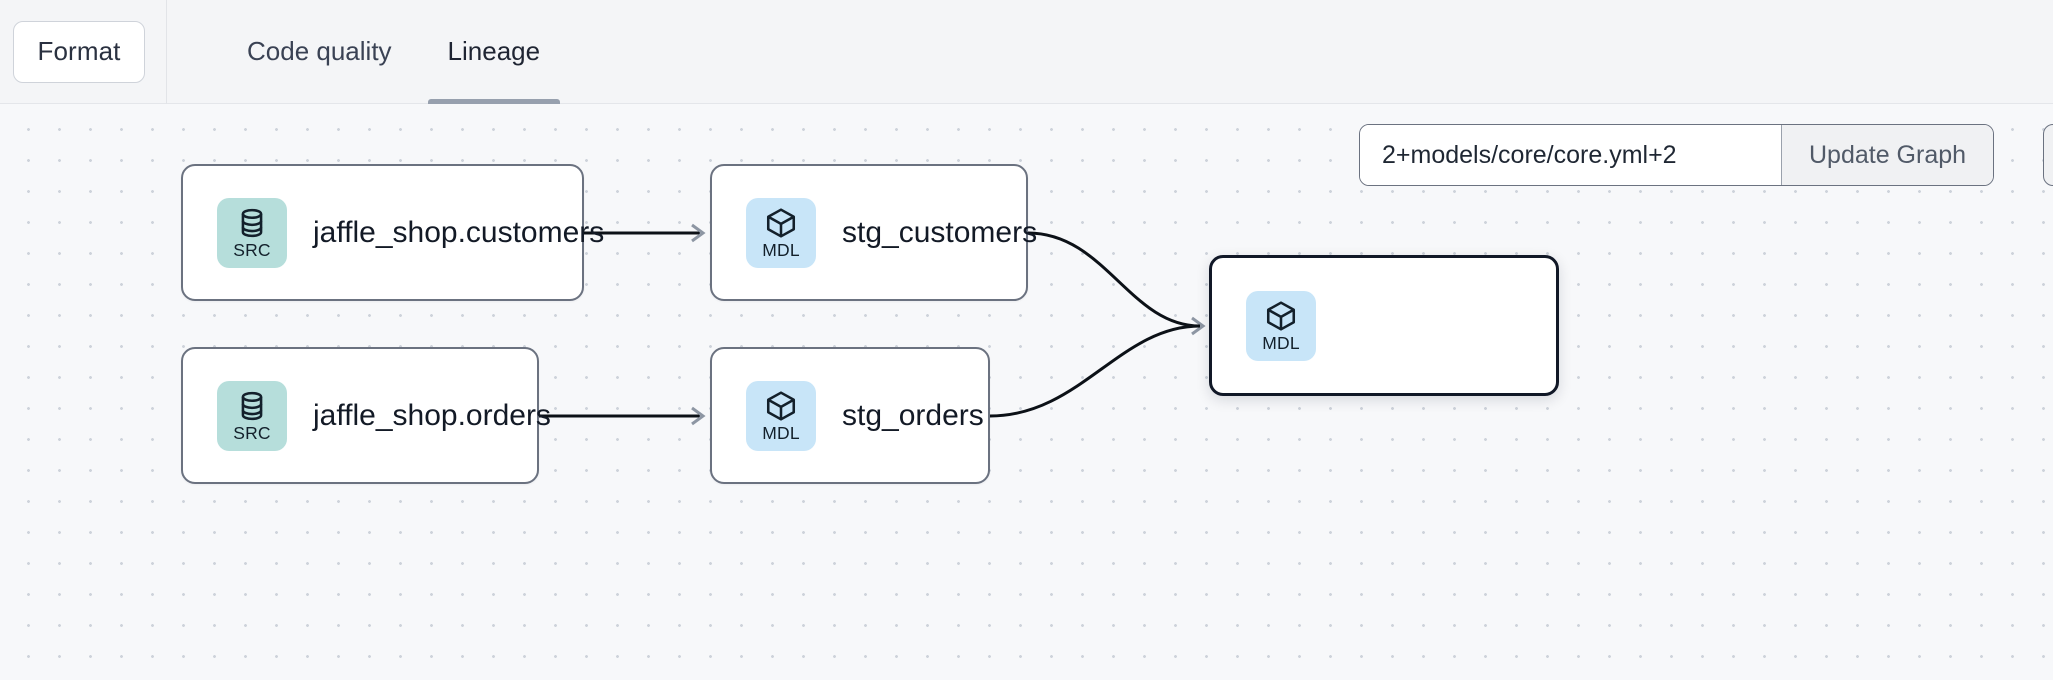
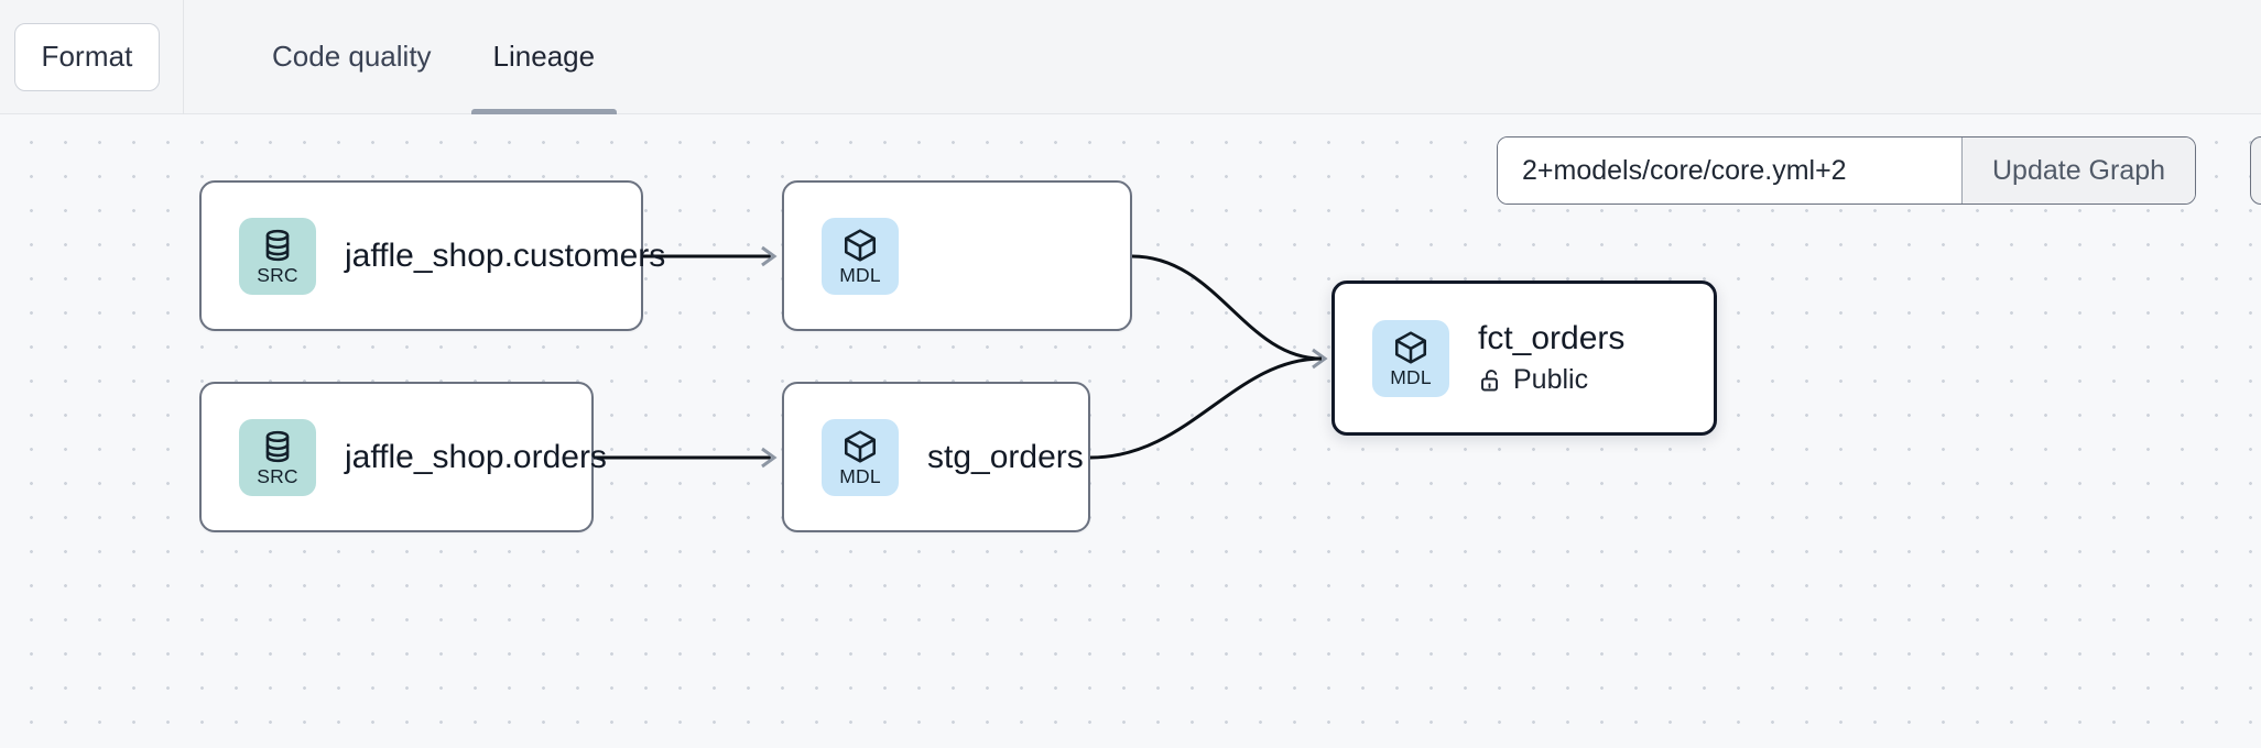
  Format
  Code quality
  Lineage
  SRC
  jaffle_shop.customers
  MDL
- stg_customers
  SRC
  jaffle_shop.orders
  MDL
  stg_orders
  MDL
+ fct_orders
+ Public
  2+models/core/core.yml+2
  Update Graph
